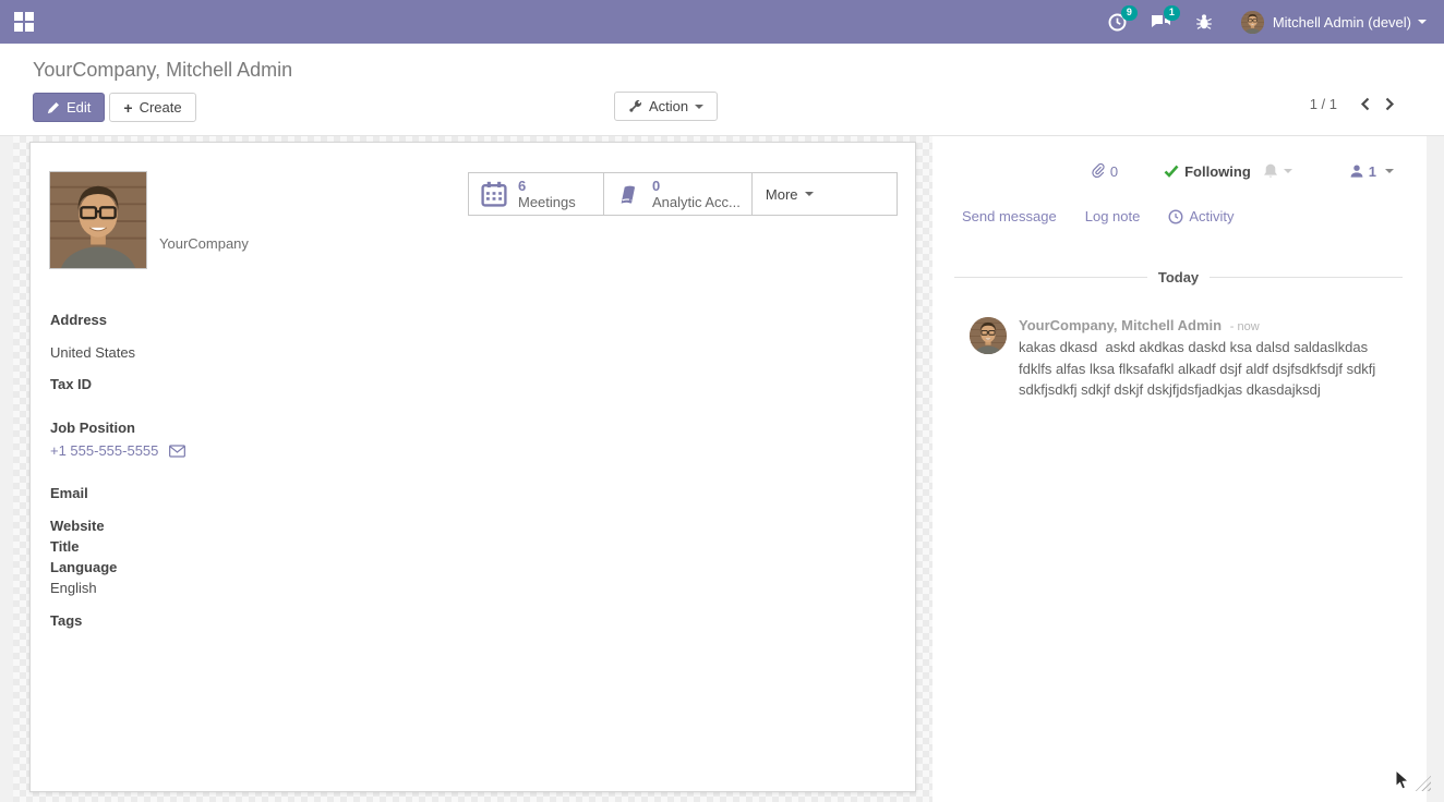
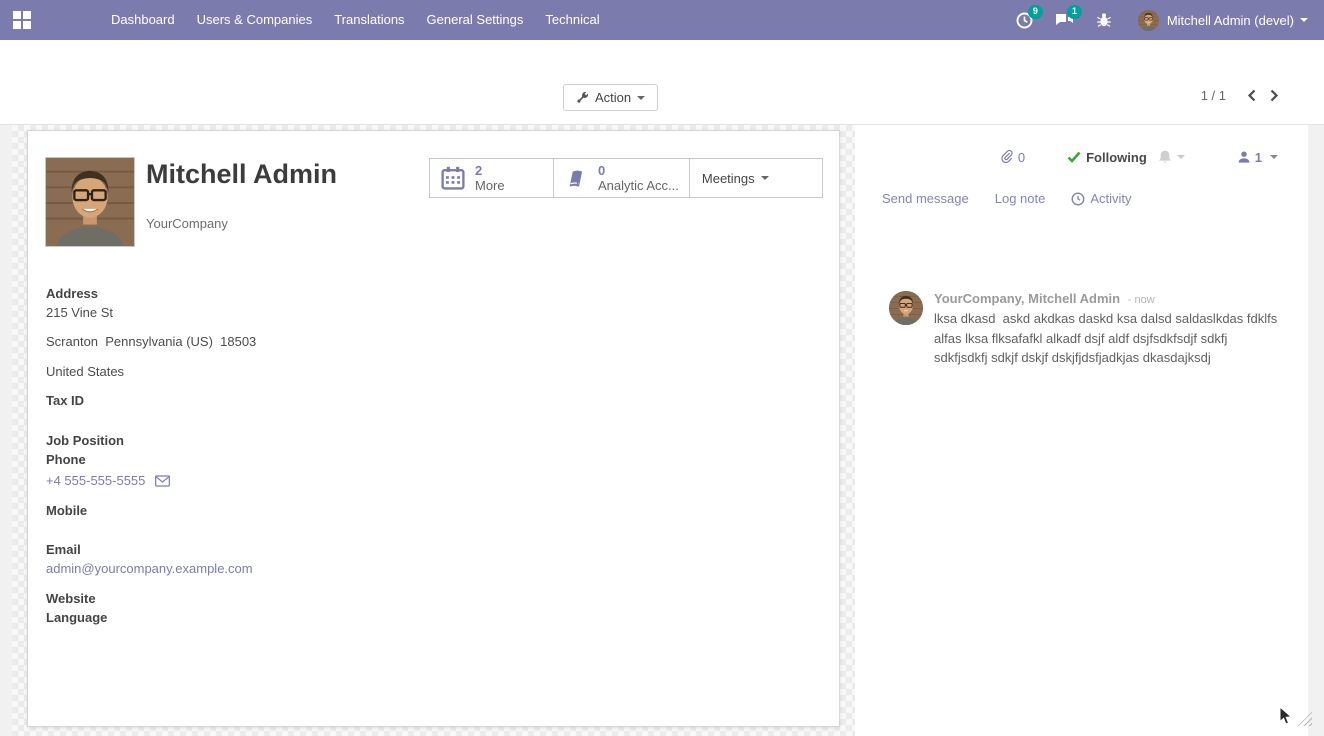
+ Dashboard
+ Users & Companies
+ Translations
+ General Settings
+ Technical
  9
  1
  Mitchell Admin (devel)
- YourCompany, Mitchell Admin
- Edit
- +
- Create
  Action
  1 / 1
+ Mitchell Admin
  YourCompany
- 6
+ 2
- Meetings
+ More
  0
  Analytic Acc...
- More
+ Meetings
  Address
+ 215 Vine St
+ Scranton Pennsylvania (US) 18503
  United States
  Tax ID
  Job Position
+ Phone
- +1 555-555-5555
+ +4 555-555-5555
+ Mobile
  Email
+ admin@yourcompany.example.com
  Website
- Title
  Language
- English
- Tags
  0
  Following
  1
  Send message
  Log note
  Activity
- Today
  YourCompany, Mitchell Admin - now
- kakas dkasd askd akdkas daskd ksa dalsd saldaslkdas fdklfs alfas lksa flksafafkl alkadf dsjf aldf dsjfsdkfsdjf sdkfj sdkfjsdkfj sdkjf dskjf dskjfjdsfjadkjas dkasdajksdj
+ lksa dkasd askd akdkas daskd ksa dalsd saldaslkdas fdklfs alfas lksa flksafafkl alkadf dsjf aldf dsjfsdkfsdjf sdkfj sdkfjsdkfj sdkjf dskjf dskjfjdsfjadkjas dkasdajksdj
